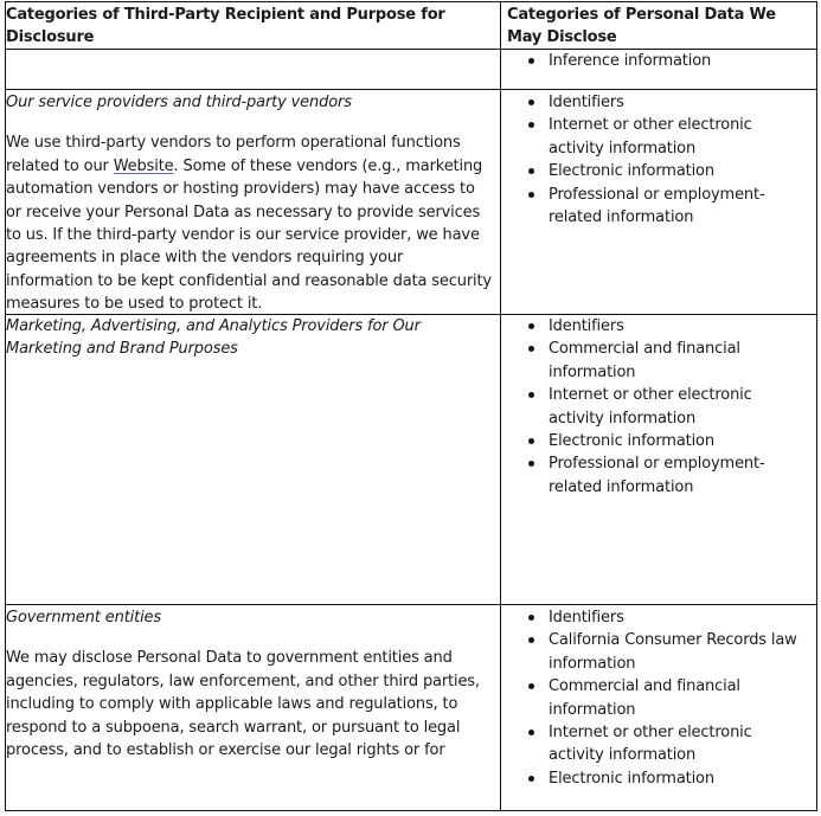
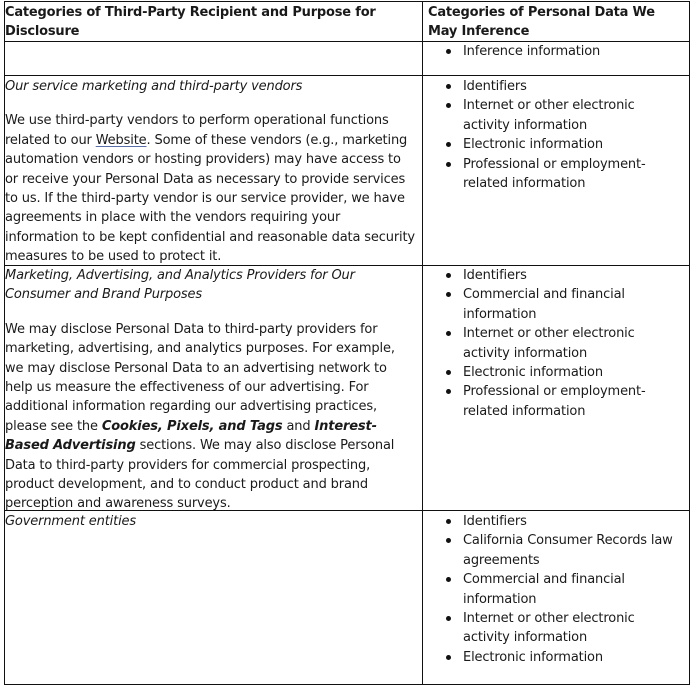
  Categories of Third-Party Recipient and Purpose for Disclosure
- Categories of Personal Data We May Disclose
+ Categories of Personal Data We May Inference
  Inference information
- Our service providers and third-party vendors
+ Our service marketing and third-party vendors
  We use third-party vendors to perform operational functions related to our Website. Some of these vendors (e.g., marketing automation vendors or hosting providers) may have access to or receive your Personal Data as necessary to provide services to us. If the third-party vendor is our service provider, we have agreements in place with the vendors requiring your information to be kept confidential and reasonable data security measures to be used to protect it.
  Identifiers
  Internet or other electronic activity information
  Electronic information
  Professional or employment-related information
- Marketing, Advertising, and Analytics Providers for Our Marketing and Brand Purposes
+ Marketing, Advertising, and Analytics Providers for Our Consumer and Brand Purposes
+ We may disclose Personal Data to third-party providers for marketing, advertising, and analytics purposes. For example, we may disclose Personal Data to an advertising network to help us measure the effectiveness of our advertising. For additional information regarding our advertising practices, please see the Cookies, Pixels, and Tags and Interest-Based Advertising sections. We may also disclose Personal Data to third-party providers for commercial prospecting, product development, and to conduct product and brand perception and awareness surveys.
  Identifiers
  Commercial and financial information
  Internet or other electronic activity information
  Electronic information
  Professional or employment-related information
  Government entities
- We may disclose Personal Data to government entities and agencies, regulators, law enforcement, and other third parties, including to comply with applicable laws and regulations, to respond to a subpoena, search warrant, or pursuant to legal process, and to establish or exercise our legal rights or for
  Identifiers
- California Consumer Records law information
+ California Consumer Records law agreements
  Commercial and financial information
  Internet or other electronic activity information
  Electronic information
